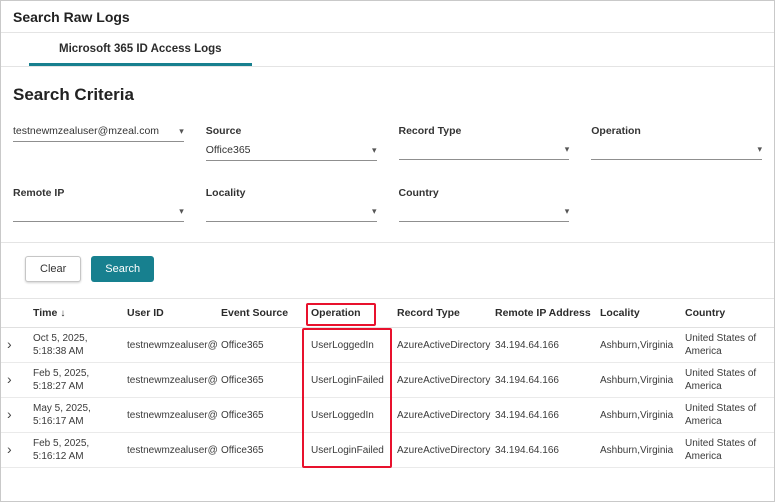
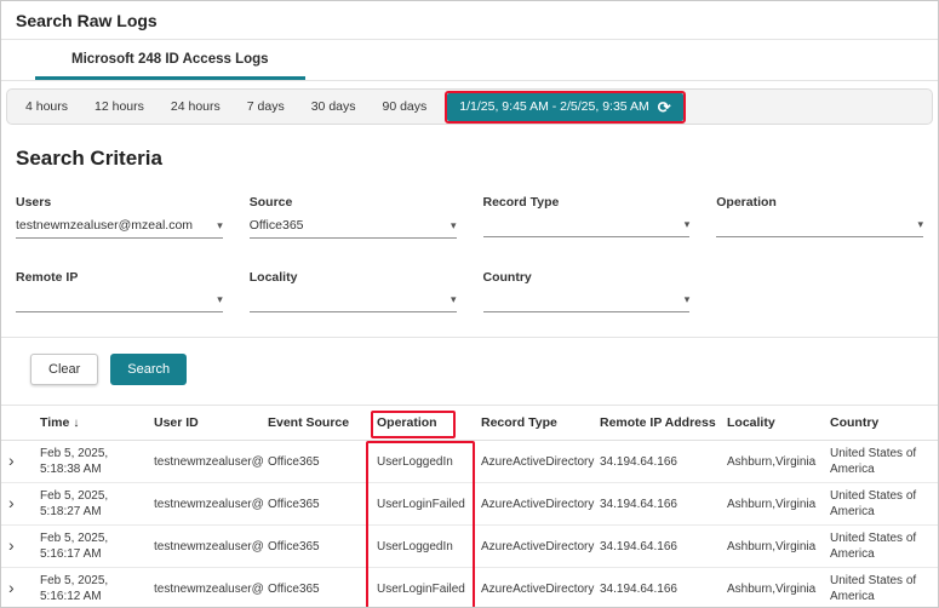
  Search Raw Logs
- Microsoft 365 ID Access Logs
+ Microsoft 248 ID Access Logs
+ 4 hours
+ 12 hours
+ 24 hours
+ 7 days
+ 30 days
+ 90 days
+ 1/1/25, 9:45 AM - 2/5/25, 9:35 AM
+ ⟳
  Search Criteria
+ Users
  testnewmzealuser@mzeal.com
  ▾
  Source
  Office365
  ▾
  Record Type
  ▾
  Operation
  ▾
  Remote IP
  ▾
  Locality
  ▾
  Country
  ▾
  Clear
  Search
  	Time ↓	User ID	Event Source	Operation	Record Type	Remote IP Address	Locality	Country
- ›	Oct 5, 2025, 5:18:38 AM	testnewmzealuser@	Office365	UserLoggedIn	AzureActiveDirectory	34.194.64.166	Ashburn,Virginia	United States of America
+ ›	Feb 5, 2025, 5:18:38 AM	testnewmzealuser@	Office365	UserLoggedIn	AzureActiveDirectory	34.194.64.166	Ashburn,Virginia	United States of America
  ›	Feb 5, 2025, 5:18:27 AM	testnewmzealuser@	Office365	UserLoginFailed	AzureActiveDirectory	34.194.64.166	Ashburn,Virginia	United States of America
- ›	May 5, 2025, 5:16:17 AM	testnewmzealuser@	Office365	UserLoggedIn	AzureActiveDirectory	34.194.64.166	Ashburn,Virginia	United States of America
+ ›	Feb 5, 2025, 5:16:17 AM	testnewmzealuser@	Office365	UserLoggedIn	AzureActiveDirectory	34.194.64.166	Ashburn,Virginia	United States of America
  ›	Feb 5, 2025, 5:16:12 AM	testnewmzealuser@	Office365	UserLoginFailed	AzureActiveDirectory	34.194.64.166	Ashburn,Virginia	United States of America
